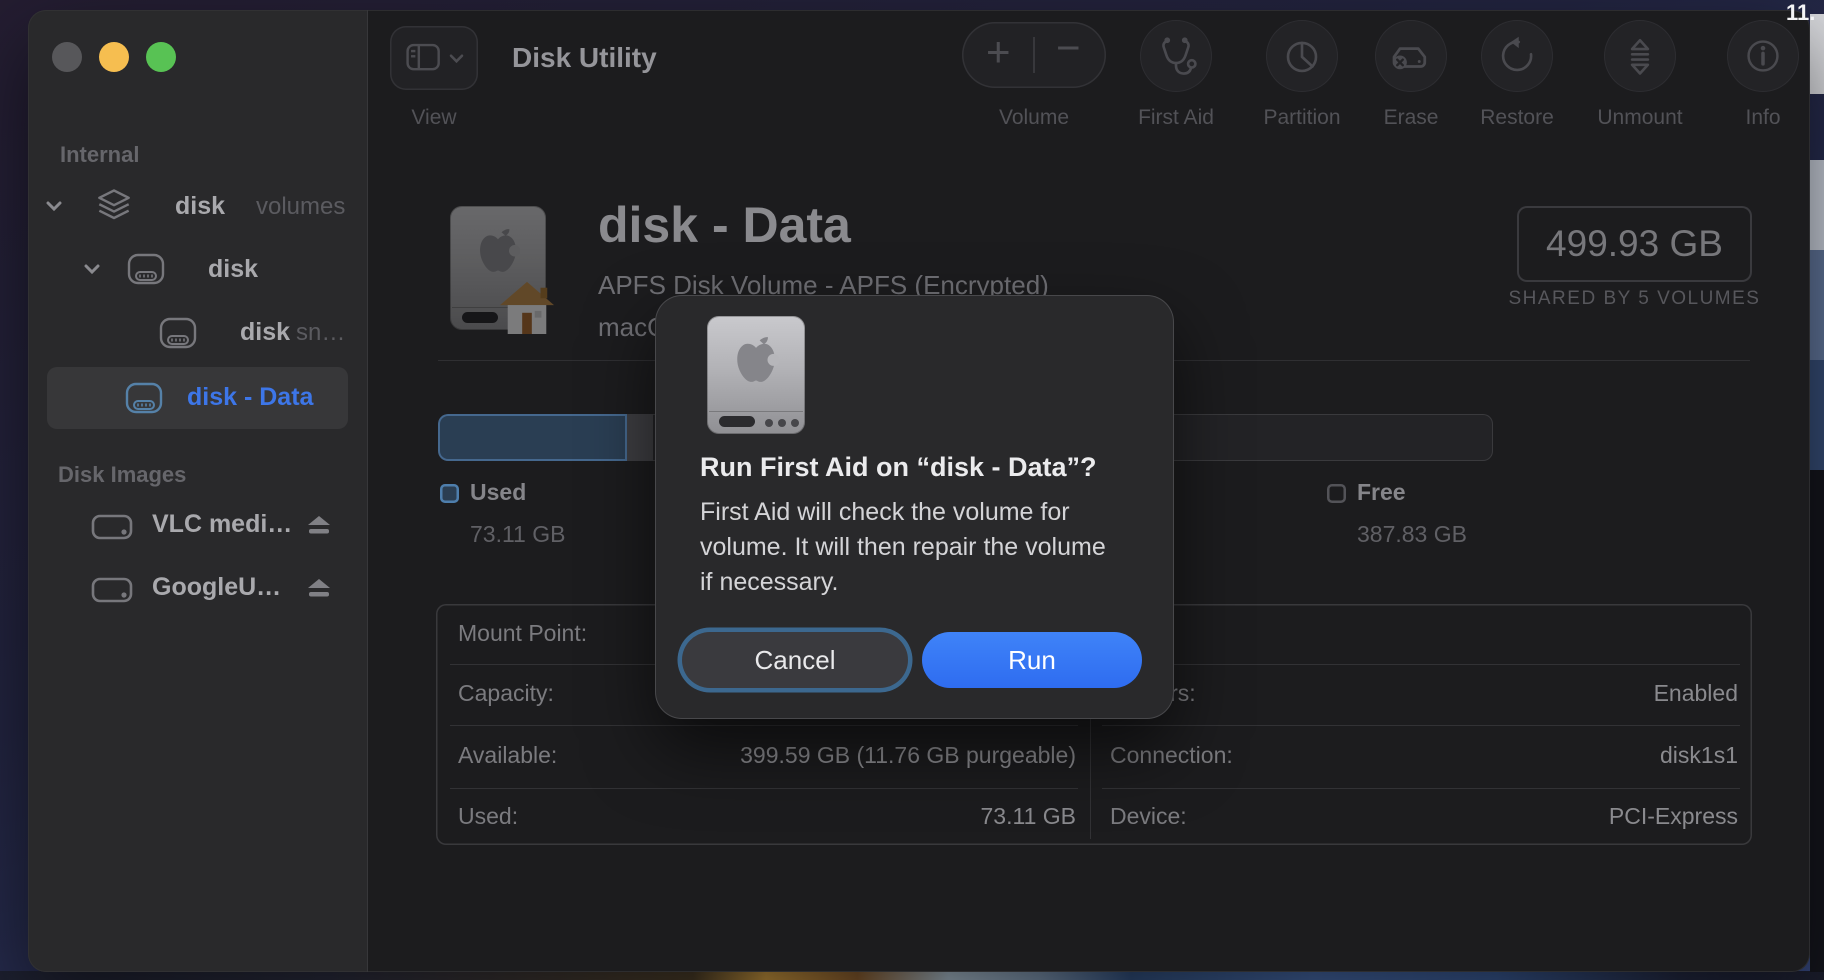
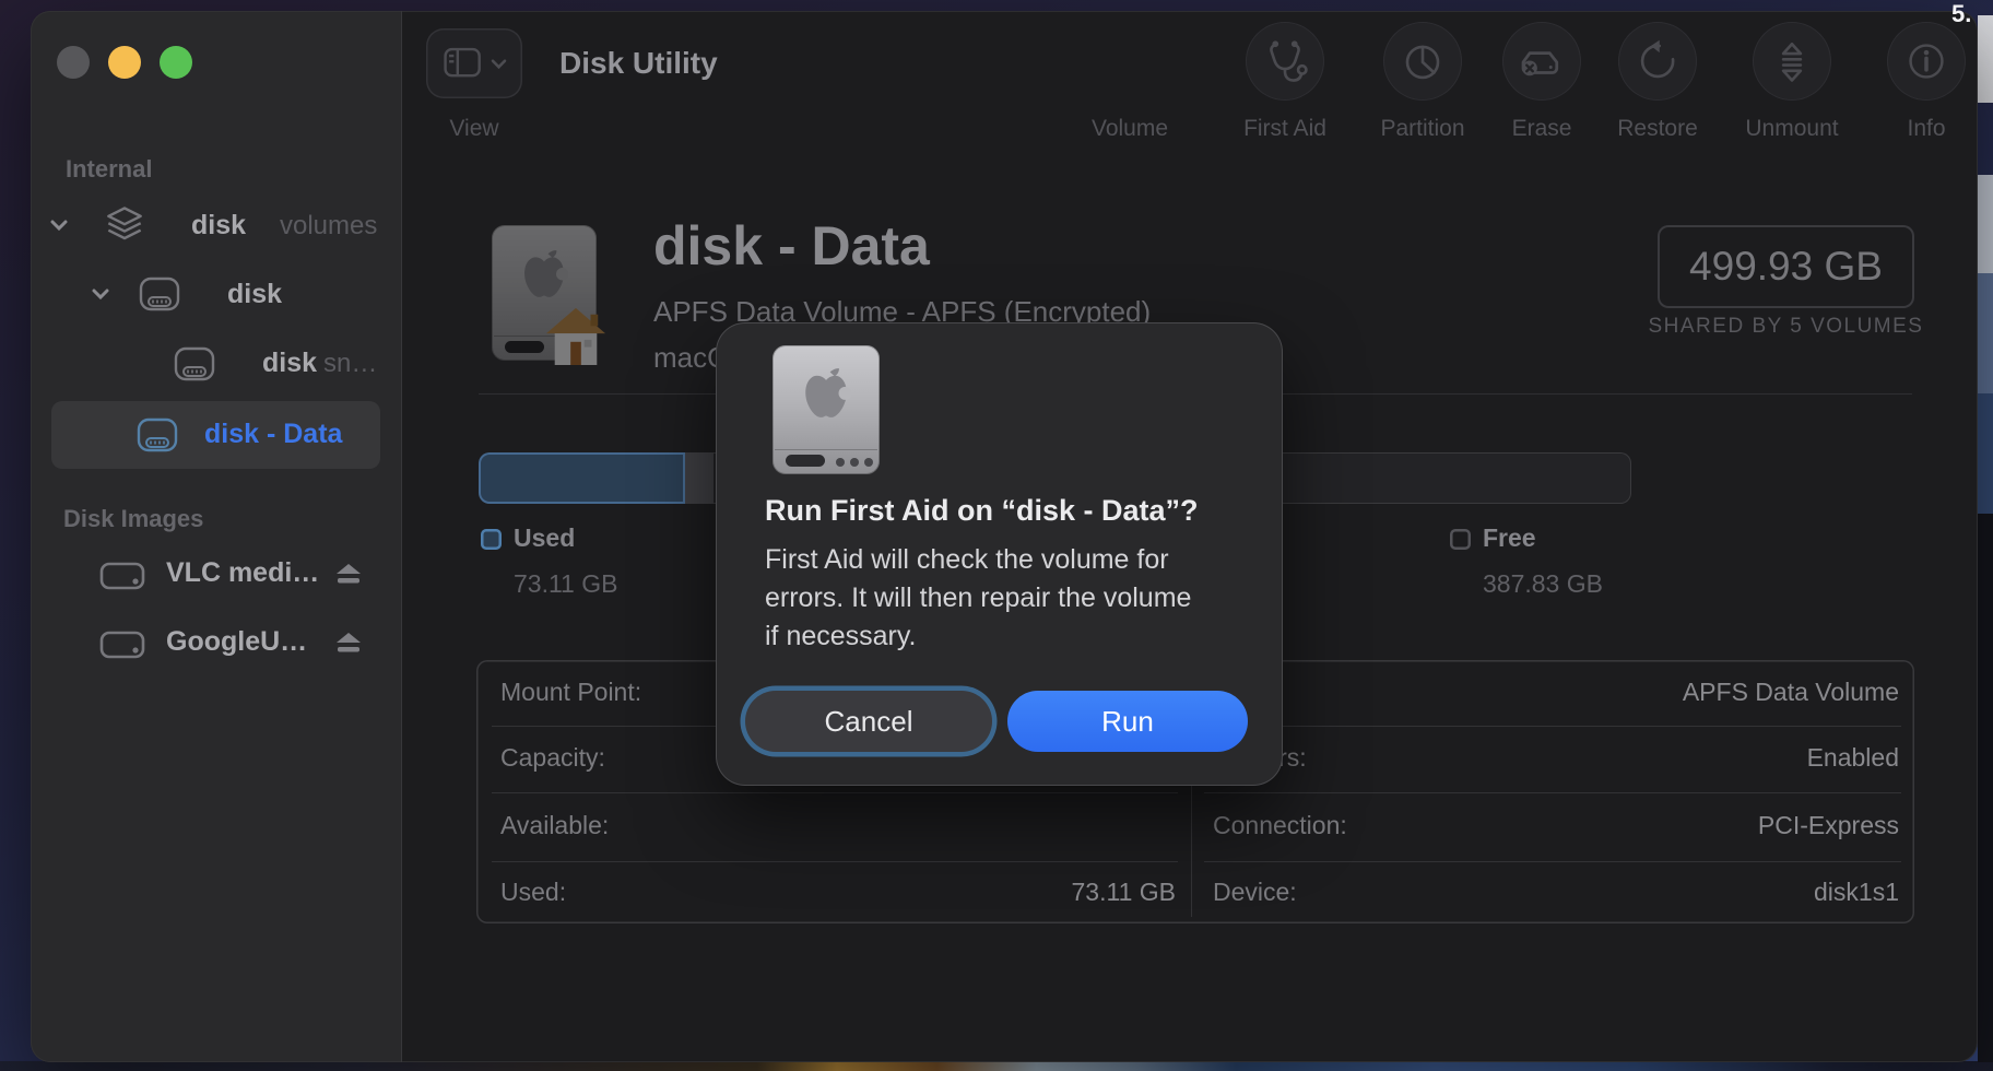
- 11.
+ 5.
  View
  Disk Utility
- +
- −
  Volume
  First Aid
  Partition
  Erase
  Restore
  Unmount
  Info
  Internal
  disk
  volumes
  disk
  disk
  sn…
  disk - Data
  Disk Images
  VLC medi…
  GoogleU…
  disk - Data
- APFS Disk Volume - APFS (Encrypted)
+ APFS Data Volume - APFS (Encrypted)
  mac
  499.93 GB
  SHARED BY 5 VOLUMES
  Used
  73.11 GB
  Free
  387.83 GB
  Mount Point:
  Capacity:
  Available:
- 399.59 GB (11.76 GB purgeable)
  Used:
  73.11 GB
+ APFS Data Volume
  Enabled
  Connection:
- disk1s1
+ PCI-Express
  Device:
- PCI-Express
+ disk1s1
  Run First Aid on “disk - Data”?
  First Aid will check the volume for
- volume. It will then repair the volume
+ errors. It will then repair the volume
  if necessary.
  Cancel
  Run
